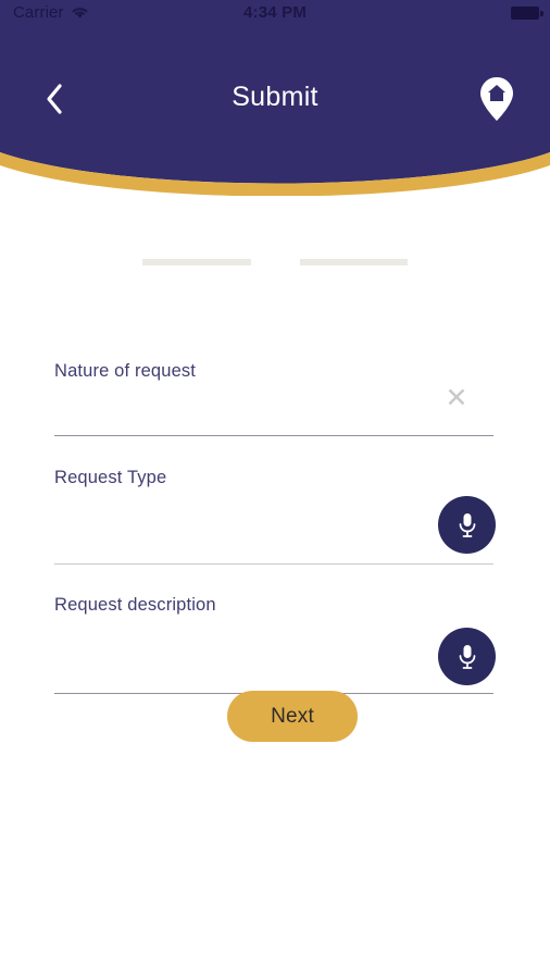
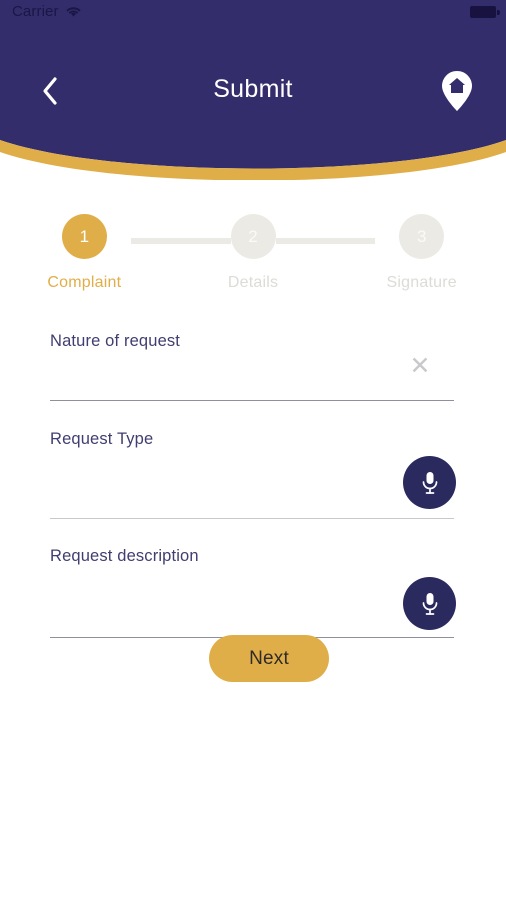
  Carrier
- 4:34 PM
  Submit
+ 1
+ Complaint
+ Details
+ Signature
  Nature of request
  ✕
  Request Type
  Request description
  Next
